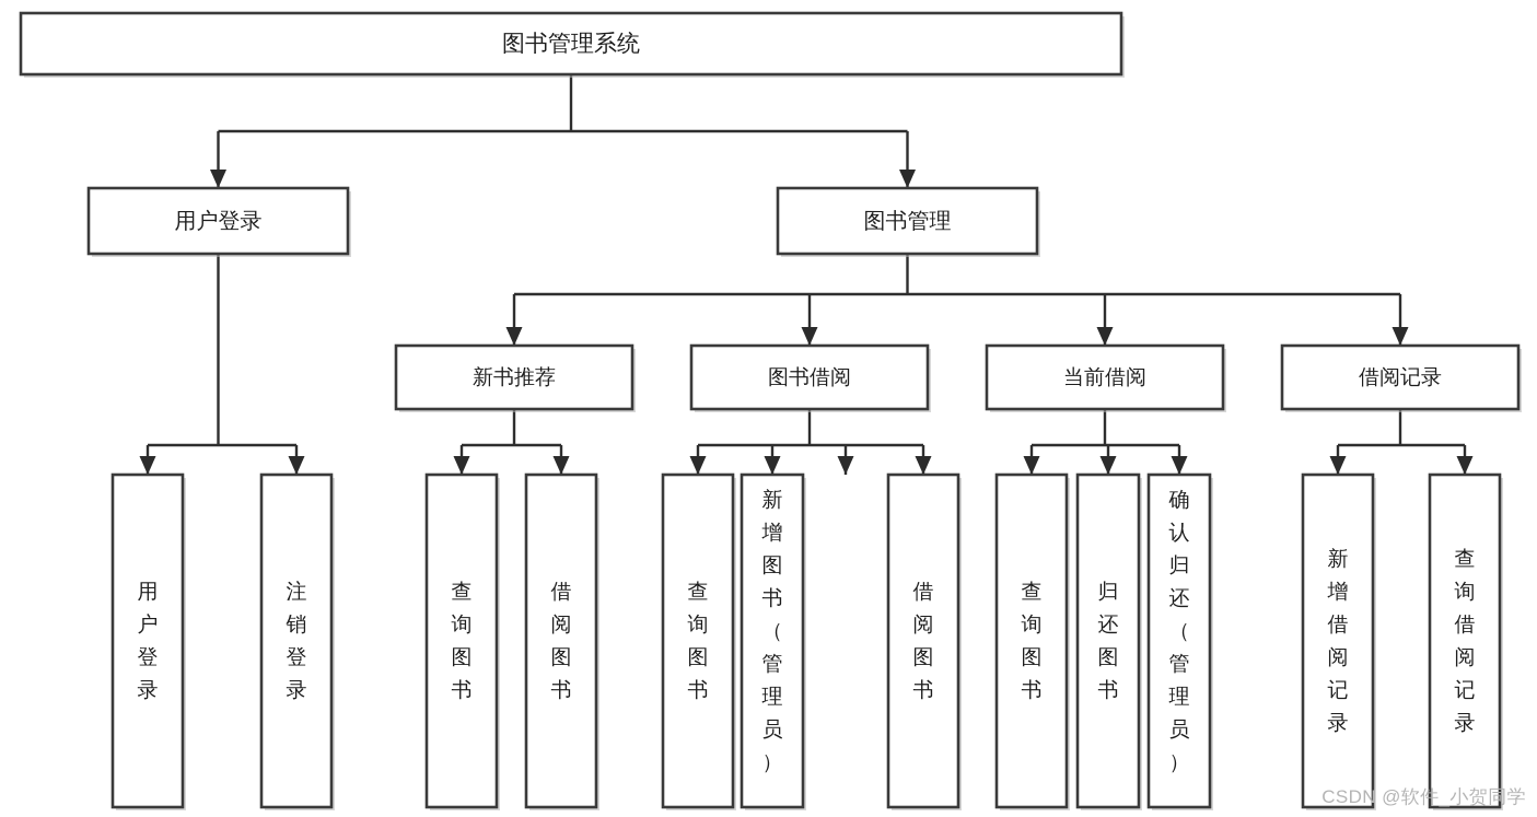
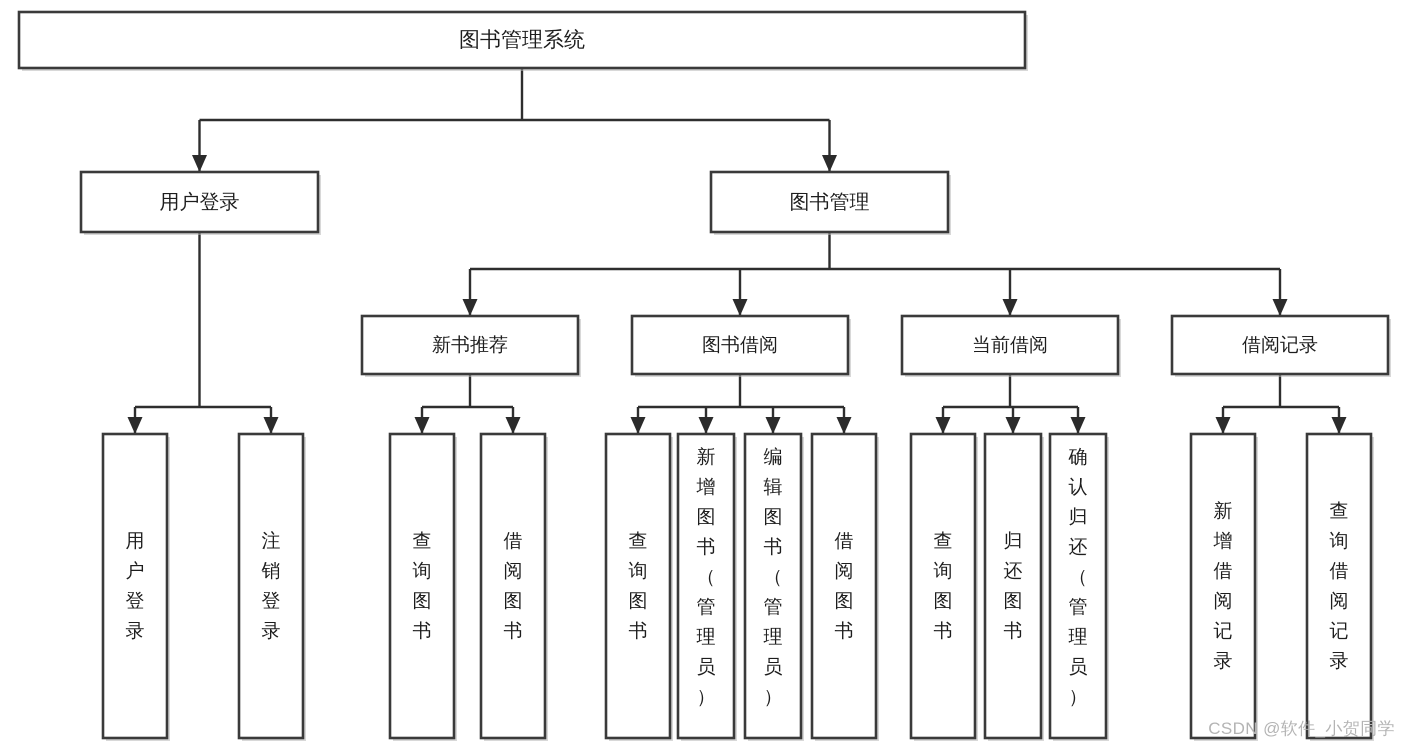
  图书管理系统
  用户登录
  图书管理
  新书推荐
  图书借阅
  当前借阅
  借阅记录
  用户登录
  注销登录
  查询图书
  借阅图书
  查询图书
  新增图书（管理员）
+ 编辑图书（管理员）
  借阅图书
  查询图书
  归还图书
  确认归还（管理员）
  新增借阅记录
  查询借阅记录
  CSDN @软件_小贺同学
